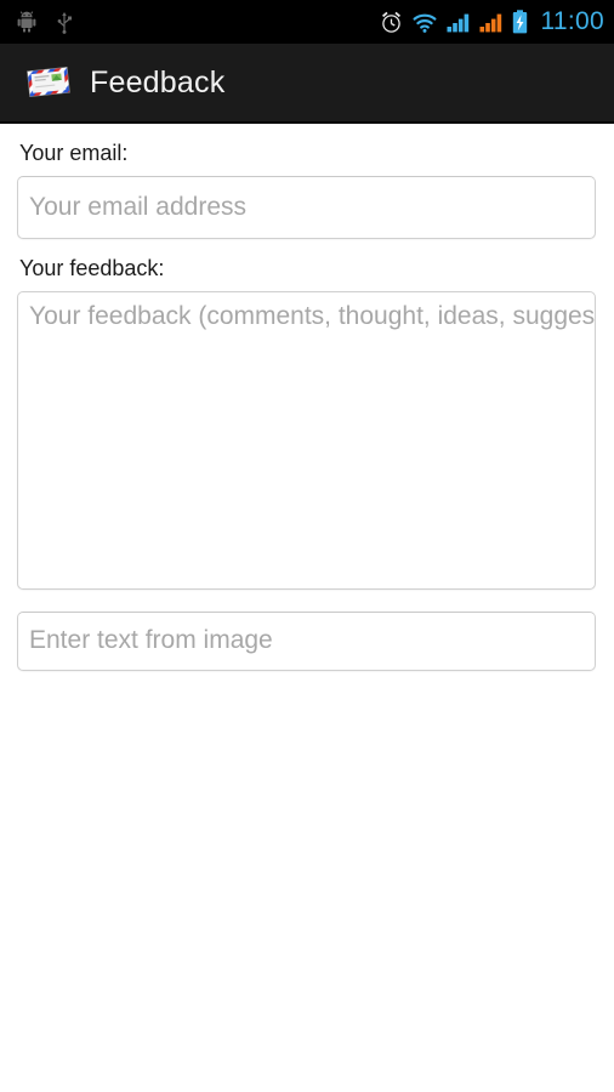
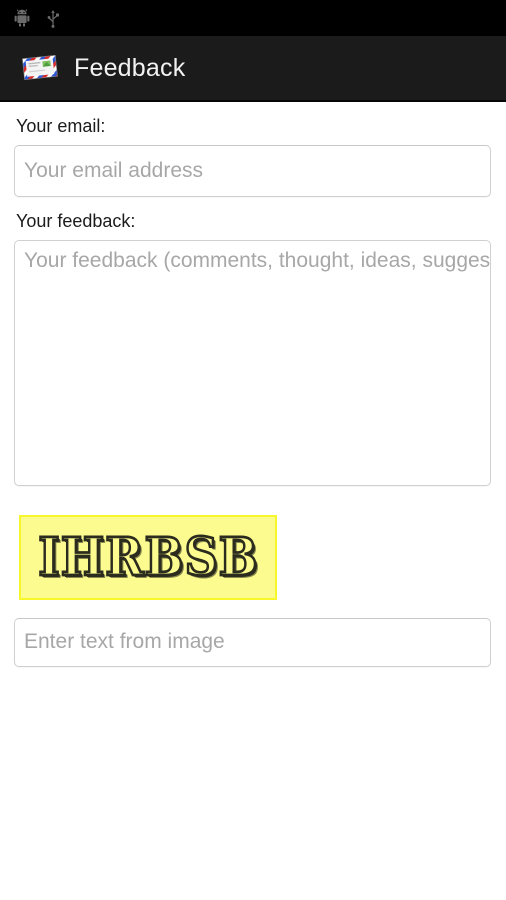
- 11:00
  Feedback
  Your email:
  Your email address
  Your feedback:
  Your feedback (comments, thought, ideas, sugges
+ IHRBSB
  Enter text from image
